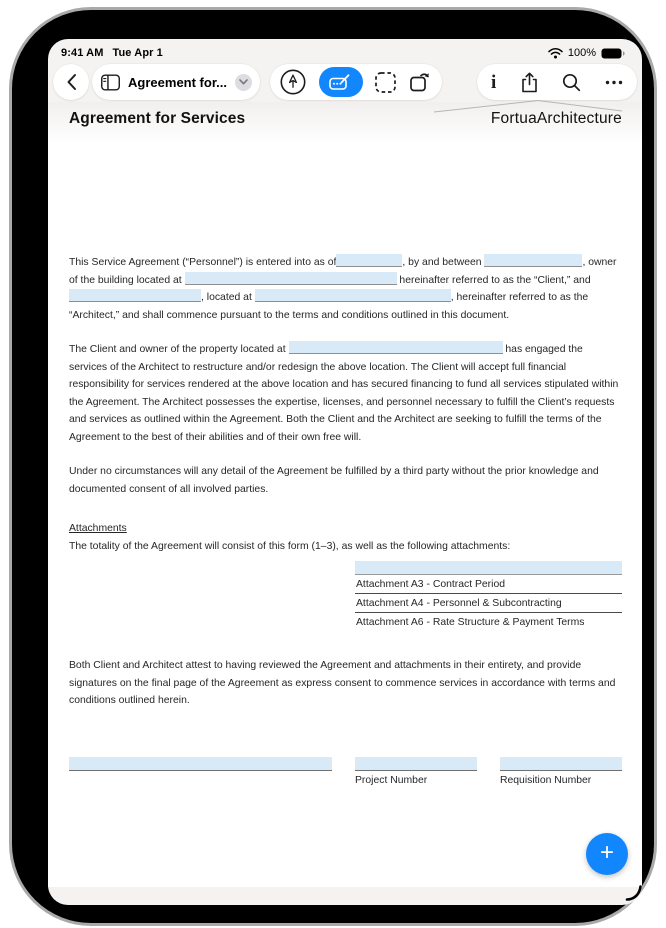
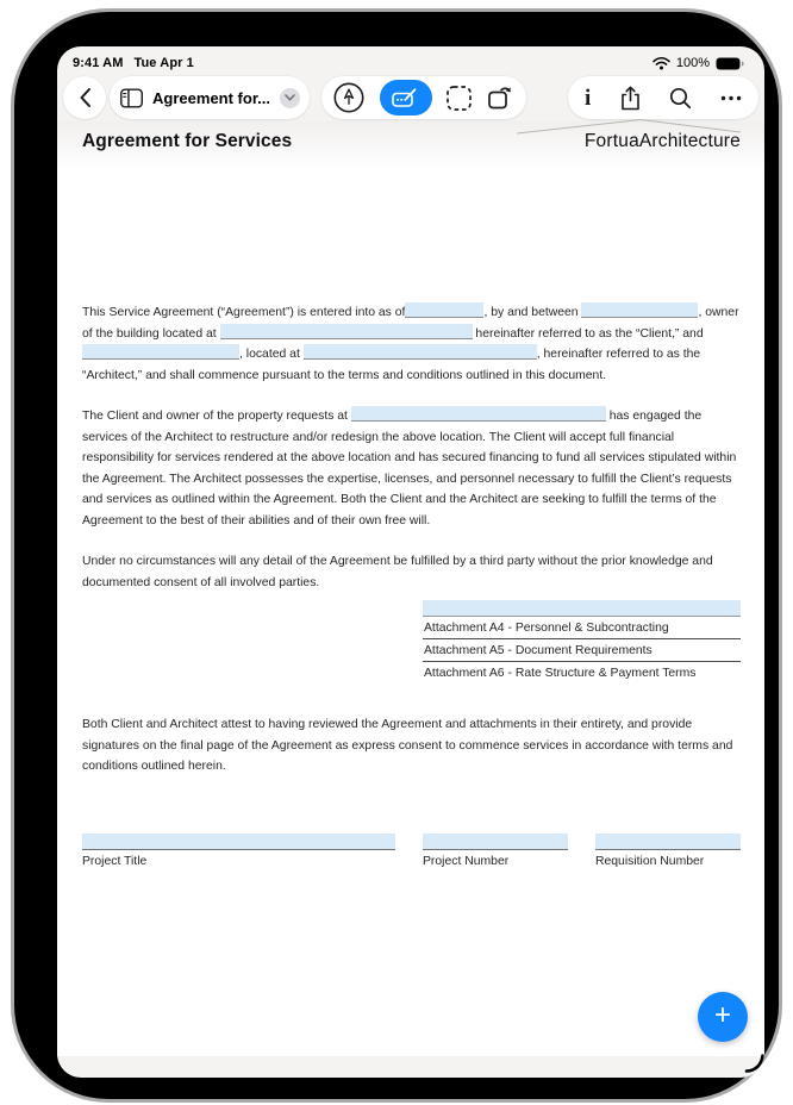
  9:41 AM
  Tue Apr 1
  100%
  Agreement for...
  i
  Agreement for Services
  FortuaArchitecture
- This Service Agreement (“Personnel”) is entered into as of , by and between , owner of the building located at hereinafter referred to as the “Client,” and , located at , hereinafter referred to as the “Architect,” and shall commence pursuant to the terms and conditions outlined in this document.
+ This Service Agreement (“Agreement”) is entered into as of , by and between , owner of the building located at hereinafter referred to as the “Client,” and , located at , hereinafter referred to as the “Architect,” and shall commence pursuant to the terms and conditions outlined in this document.
- The Client and owner of the property located at has engaged the services of the Architect to restructure and/or redesign the above location. The Client will accept full financial responsibility for services rendered at the above location and has secured financing to fund all services stipulated within the Agreement. The Architect possesses the expertise, licenses, and personnel necessary to fulfill the Client’s requests and services as outlined within the Agreement. Both the Client and the Architect are seeking to fulfill the terms of the Agreement to the best of their abilities and of their own free will.
+ The Client and owner of the property requests at has engaged the services of the Architect to restructure and/or redesign the above location. The Client will accept full financial responsibility for services rendered at the above location and has secured financing to fund all services stipulated within the Agreement. The Architect possesses the expertise, licenses, and personnel necessary to fulfill the Client’s requests and services as outlined within the Agreement. Both the Client and the Architect are seeking to fulfill the terms of the Agreement to the best of their abilities and of their own free will.
  Under no circumstances will any detail of the Agreement be fulfilled by a third party without the prior knowledge and documented consent of all involved parties.
- Attachments
- The totality of the Agreement will consist of this form (1–3), as well as the following attachments:
- Attachment A3 - Contract Period
  Attachment A4 - Personnel & Subcontracting
+ Attachment A5 - Document Requirements
  Attachment A6 - Rate Structure & Payment Terms
  Both Client and Architect attest to having reviewed the Agreement and attachments in their entirety, and provide signatures on the final page of the Agreement as express consent to commence services in accordance with terms and conditions outlined herein.
+ Project Title
  Project Number
  Requisition Number
  +
